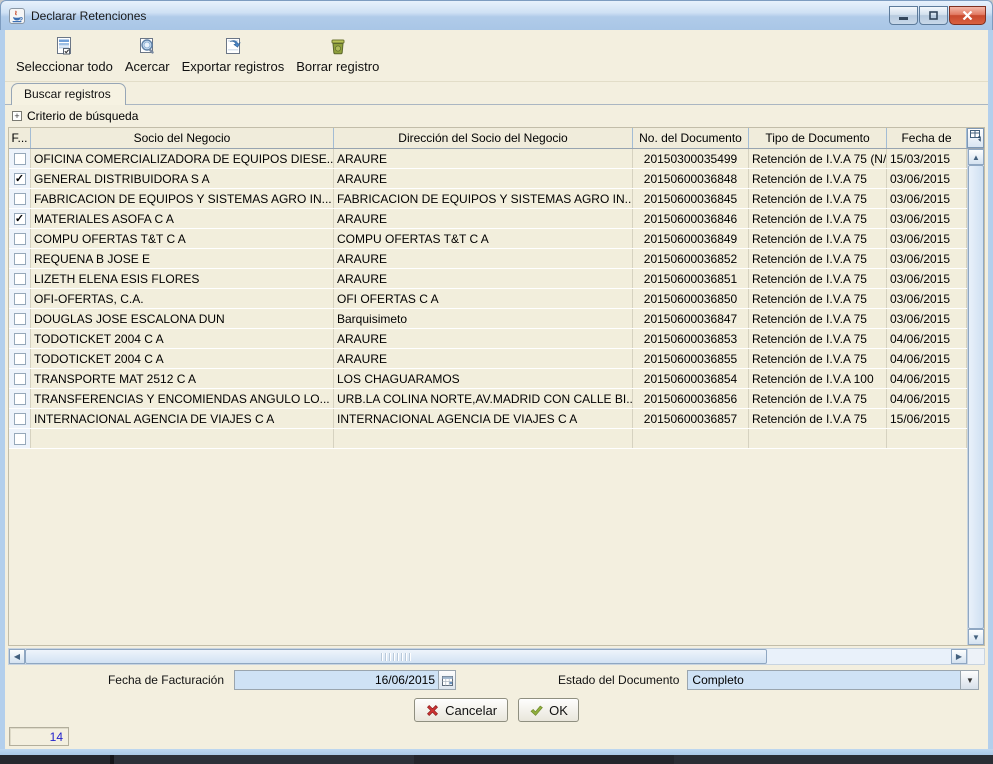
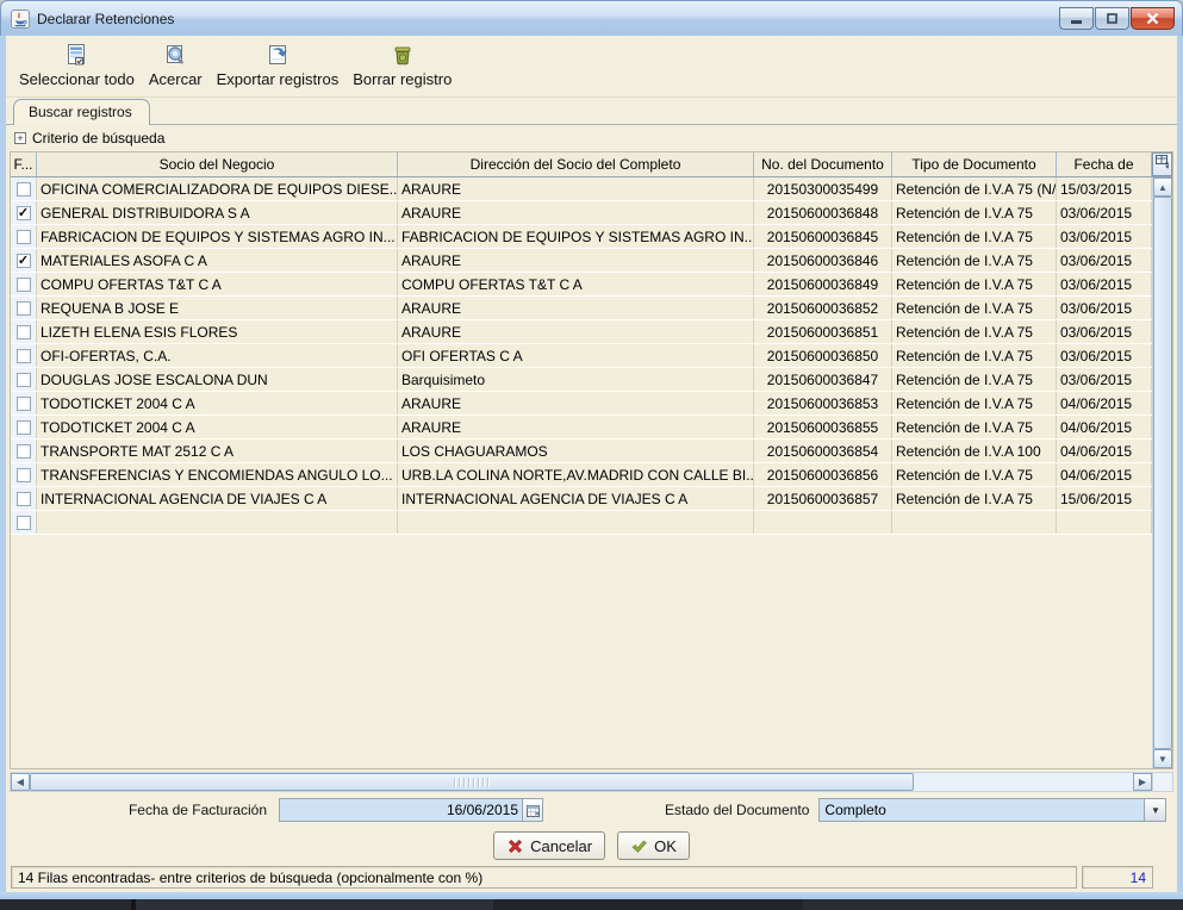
  Declarar Retenciones
  Seleccionar todo
  Acercar
  Exportar registros
  Borrar registro
  Buscar registros
  +
  Criterio de búsqueda
  F...
  Socio del Negocio
- Dirección del Socio del Negocio
+ Dirección del Socio del Completo
  No. del Documento
  Tipo de Documento
  Fecha de
  OFICINA COMERCIALIZADORA DE EQUIPOS DIESE..
  ARAURE
  20150300035499
  Retención de I.V.A 75 (N/
  15/03/2015
  ✓
  GENERAL DISTRIBUIDORA S A
  ARAURE
  20150600036848
  Retención de I.V.A 75
  03/06/2015
  FABRICACION DE EQUIPOS Y SISTEMAS AGRO IN...
  FABRICACION DE EQUIPOS Y SISTEMAS AGRO IN...
  20150600036845
  Retención de I.V.A 75
  03/06/2015
  ✓
  MATERIALES ASOFA C A
  ARAURE
  20150600036846
  Retención de I.V.A 75
  03/06/2015
  COMPU OFERTAS T&T C A
  COMPU OFERTAS T&T C A
  20150600036849
  Retención de I.V.A 75
  03/06/2015
  REQUENA B JOSE E
  ARAURE
  20150600036852
  Retención de I.V.A 75
  03/06/2015
  LIZETH ELENA ESIS FLORES
  ARAURE
  20150600036851
  Retención de I.V.A 75
  03/06/2015
  OFI-OFERTAS, C.A.
  OFI OFERTAS C A
  20150600036850
  Retención de I.V.A 75
  03/06/2015
  DOUGLAS JOSE ESCALONA DUN
  Barquisimeto
  20150600036847
  Retención de I.V.A 75
  03/06/2015
  TODOTICKET 2004 C A
  ARAURE
  20150600036853
  Retención de I.V.A 75
  04/06/2015
  TODOTICKET 2004 C A
  ARAURE
  20150600036855
  Retención de I.V.A 75
  04/06/2015
  TRANSPORTE MAT 2512 C A
  LOS CHAGUARAMOS
  20150600036854
  Retención de I.V.A 100
  04/06/2015
  TRANSFERENCIAS Y ENCOMIENDAS ANGULO LO...
  URB.LA COLINA NORTE,AV.MADRID CON CALLE BI..
  20150600036856
  Retención de I.V.A 75
  04/06/2015
  INTERNACIONAL AGENCIA DE VIAJES C A
  INTERNACIONAL AGENCIA DE VIAJES C A
  20150600036857
  Retención de I.V.A 75
  15/06/2015
  ▲
  ▼
  ◀
  ▶
  Fecha de Facturación
  16/06/2015
  Estado del Documento
  Completo
  ▼
  Cancelar
  OK
+ 14 Filas encontradas- entre criterios de búsqueda (opcionalmente con %)
  14
